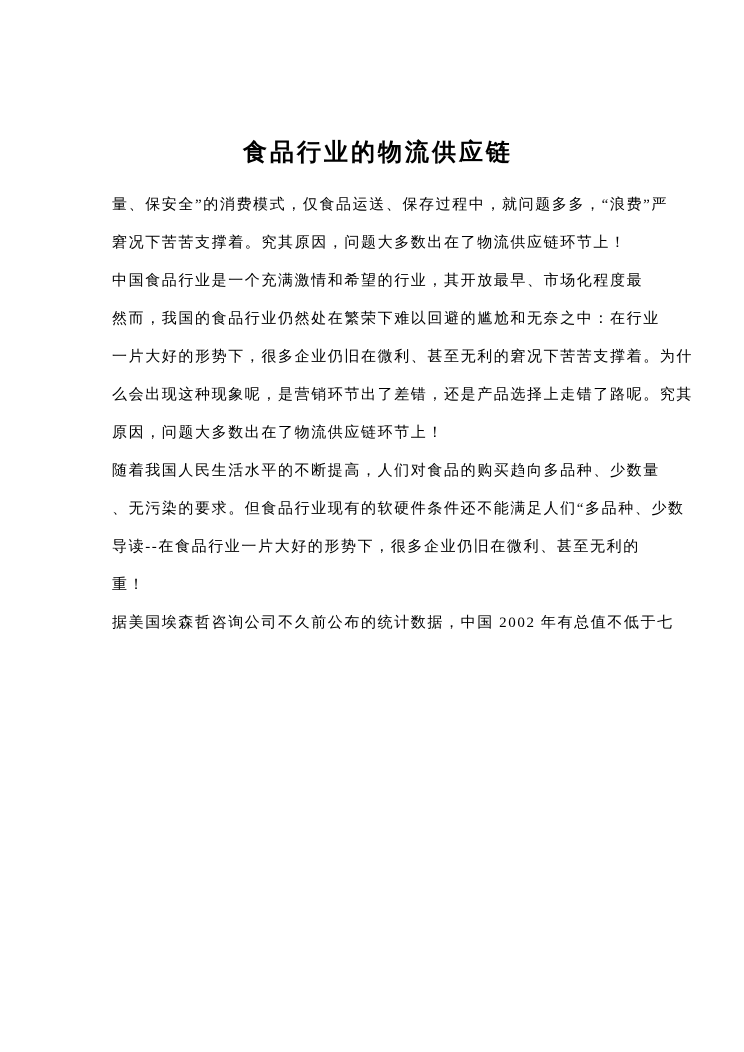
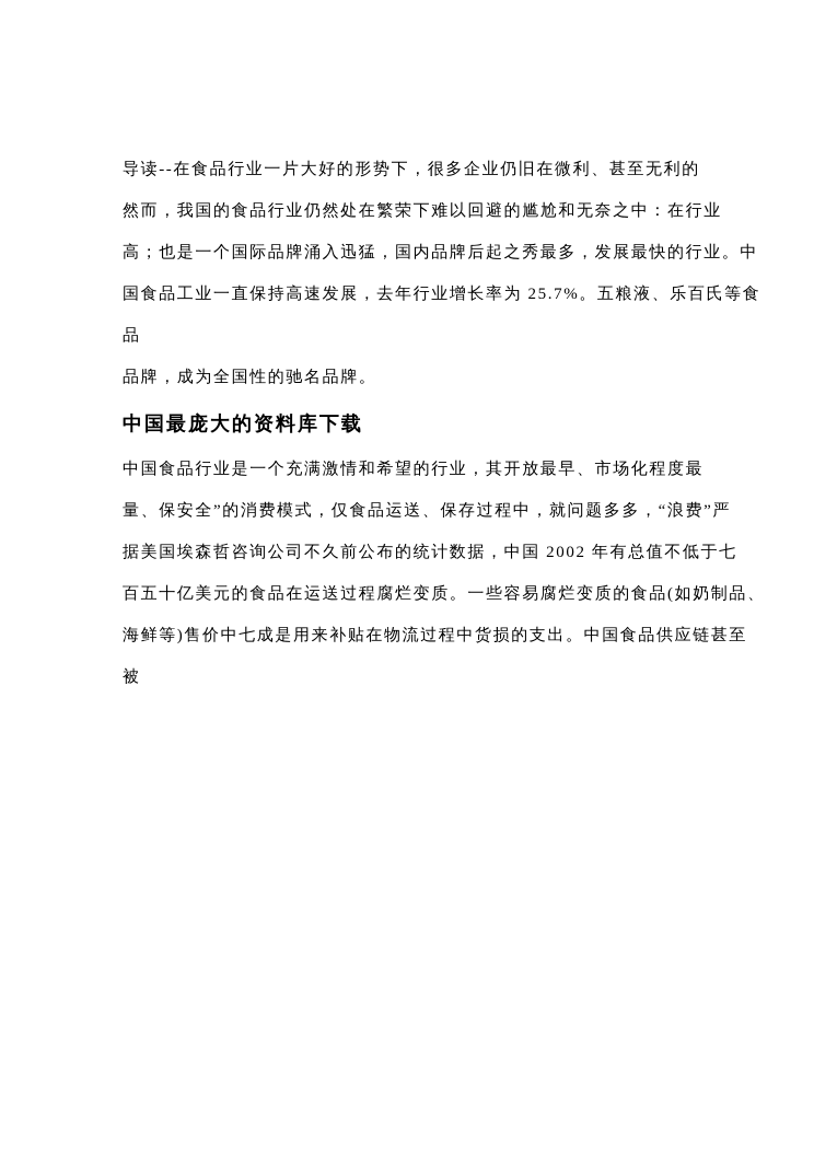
- 食品行业的物流供应链
- 量、保安全”的消费模式，仅食品运送、保存过程中，就问题多多，“浪费”严
+ 导读--在食品行业一片大好的形势下，很多企业仍旧在微利、甚至无利的
- 窘况下苦苦支撑着。究其原因，问题大多数出在了物流供应链环节上！
- 中国食品行业是一个充满激情和希望的行业，其开放最早、市场化程度最
+ 然而，我国的食品行业仍然处在繁荣下难以回避的尴尬和无奈之中：在行业
+ 高；也是一个国际品牌涌入迅猛，国内品牌后起之秀最多，发展最快的行业。中
+ 国食品工业一直保持高速发展，去年行业增长率为 25.7%。五粮液、乐百氏等食
+ 品
+ 品牌，成为全国性的驰名品牌。
+ 中国最庞大的资料库下载
- 然而，我国的食品行业仍然处在繁荣下难以回避的尴尬和无奈之中：在行业
+ 中国食品行业是一个充满激情和希望的行业，其开放最早、市场化程度最
- 一片大好的形势下，很多企业仍旧在微利、甚至无利的窘况下苦苦支撑着。为什
- 么会出现这种现象呢，是营销环节出了差错，还是产品选择上走错了路呢。究其
- 原因，问题大多数出在了物流供应链环节上！
- 随着我国人民生活水平的不断提高，人们对食品的购买趋向多品种、少数量
- 、无污染的要求。但食品行业现有的软硬件条件还不能满足人们“多品种、少数
- 导读--在食品行业一片大好的形势下，很多企业仍旧在微利、甚至无利的
+ 量、保安全”的消费模式，仅食品运送、保存过程中，就问题多多，“浪费”严
- 重！
  据美国埃森哲咨询公司不久前公布的统计数据，中国 2002 年有总值不低于七
+ 百五十亿美元的食品在运送过程腐烂变质。一些容易腐烂变质的食品(如奶制品、
+ 海鲜等)售价中七成是用来补贴在物流过程中货损的支出。中国食品供应链甚至
+ 被
